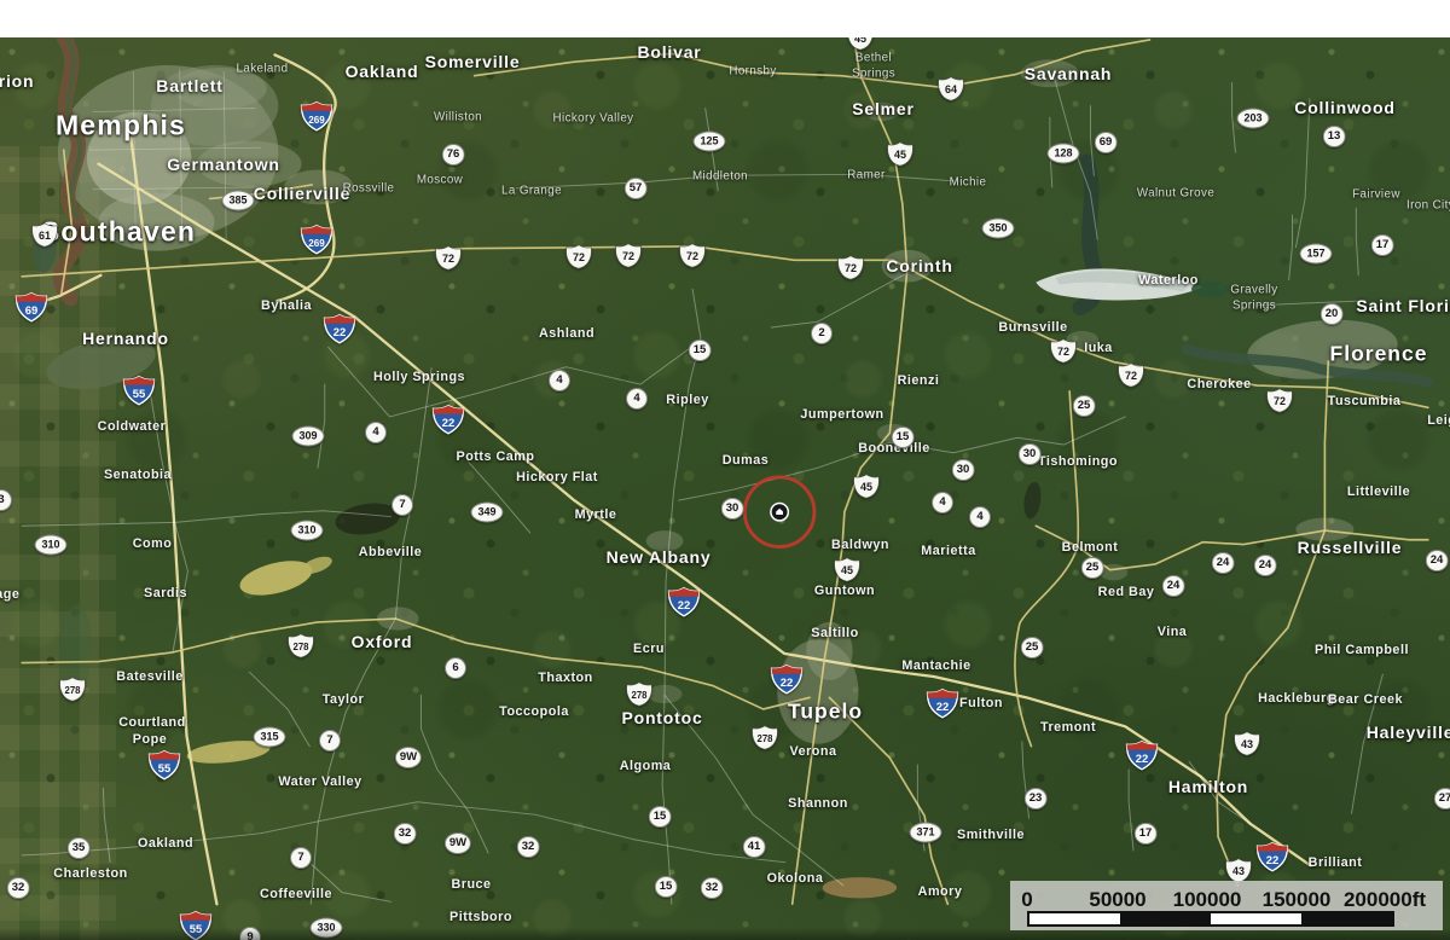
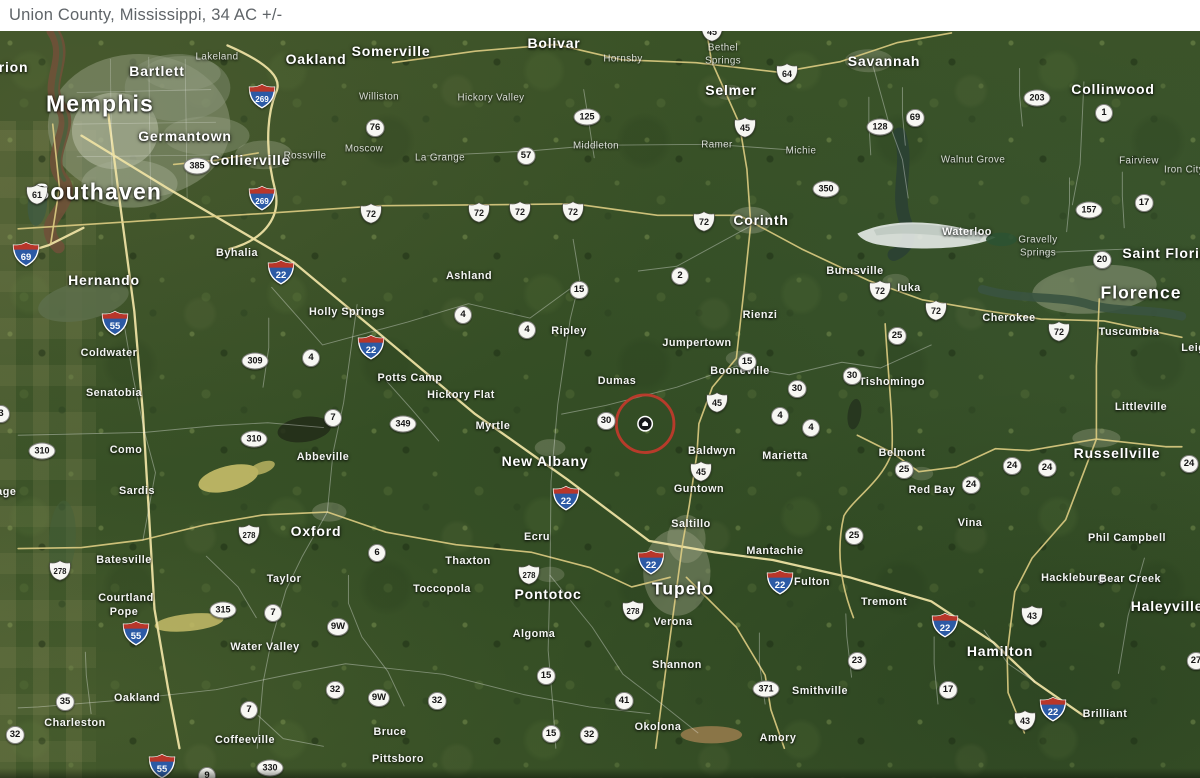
+ Union County, Mississippi, 34 AC +/-
  Memphis
  outhaven
  Florence
  Tupelo
  Bartlett
  Oakland
  Somerville
  Bolivar
  Selmer
  Savannah
  Collinwood
  Germantown
  Collierville
  Saint Flori
  Corinth
  Hernando
  Oxford
  New Albany
  Pontotoc
  Russellville
  Haleyville
  Hamilton
  Holly Springs
  Byhalia
  Coldwater
  Senatobia
  Como
  Sardis
  Batesville
  Courtland
  Pope
  Taylor
  Water Valley
  Oakland
  Charleston
  Coffeeville
  Bruce
  Pittsboro
  Abbeville
  Potts Camp
  Hickory Flat
  Myrtle
  Ashland
  Ripley
  Dumas
  Jumpertown
  Booneville
  Rienzi
  Burnsville
  Iuka
  Tishomingo
  Baldwyn
  Marietta
  Guntown
  Saltillo
  Ecru
  Thaxton
  Toccopola
  Algoma
  Verona
  Shannon
  Okolona
  Amory
  Smithville
  Mantachie
  Fulton
  Tremont
  Belmont
  Red Bay
  Vina
  Phil Campbell
  Hackleburg
  Bear Creek
  Brilliant
  Littleville
  Tuscumbia
  Cherokee
  Waterloo
  Lakeland
  Williston
  Moscow
  Rossville
  Hickory Valley
  La Grange
  Middleton
  Ramer
  Michie
  Hornsby
  Bethel
  Springs
  Walnut Grove
  Fairview
  Iron Cit
  Gravelly
  Springs
  269
  269
  22
  22
  55
  69
  22
  22
  22
  55
  22
  22
  61
  64
  45
  45
  45
  45
  72
  72
  72
  72
  72
  72
  72
  72
  278
  278
  278
  278
  43
  43
  76
  57
  2
  15
  4
  4
  4
  4
  4
  7
  7
  7
  30
  30
  30
  25
  25
  25
  24
  24
  24
  24
  20
- 13
+ 1
  69
  17
  17
  6
  35
  32
  32
  32
  32
  9W
  9W
  15
  15
  15
  41
  23
  27
  3
  385
  125
  203
  128
  350
  157
  309
  310
  310
  349
  315
  371
- 0
- 50000
- 100000
- 150000
- 200000ft
